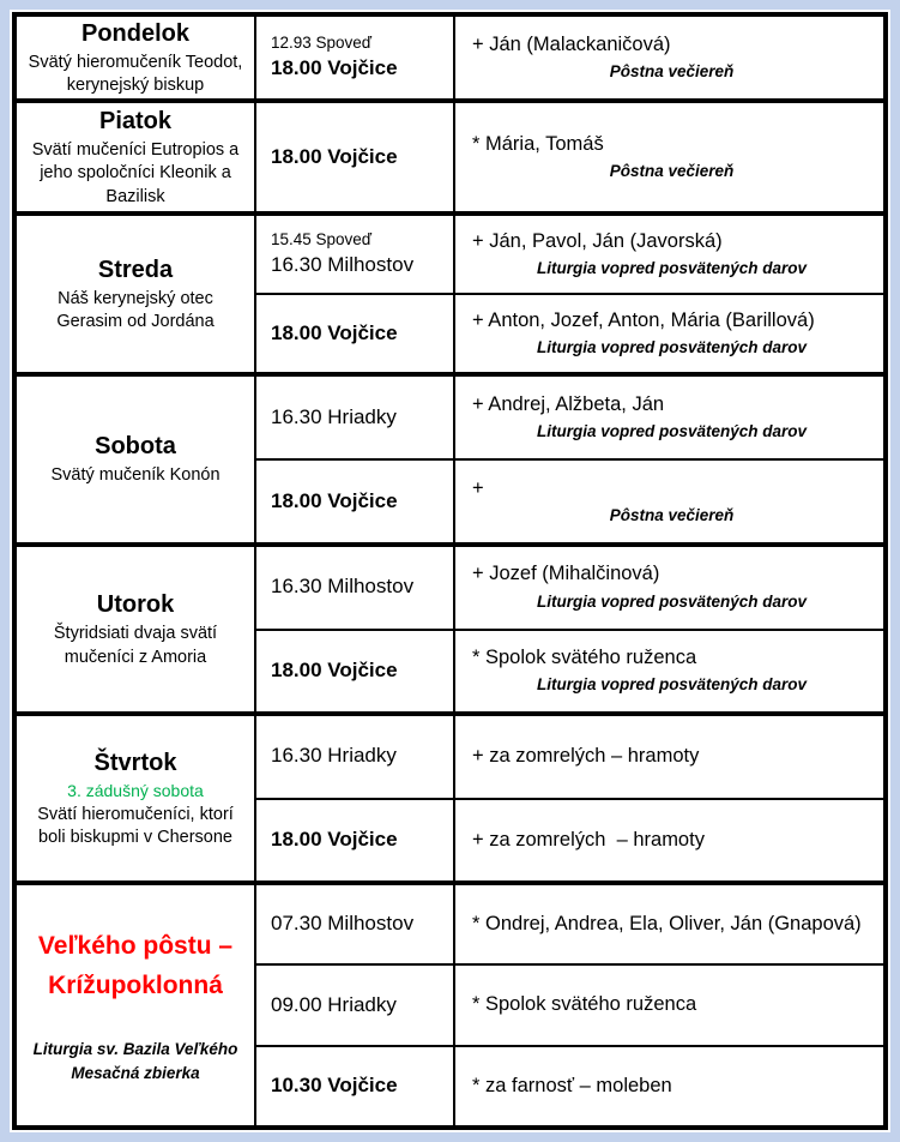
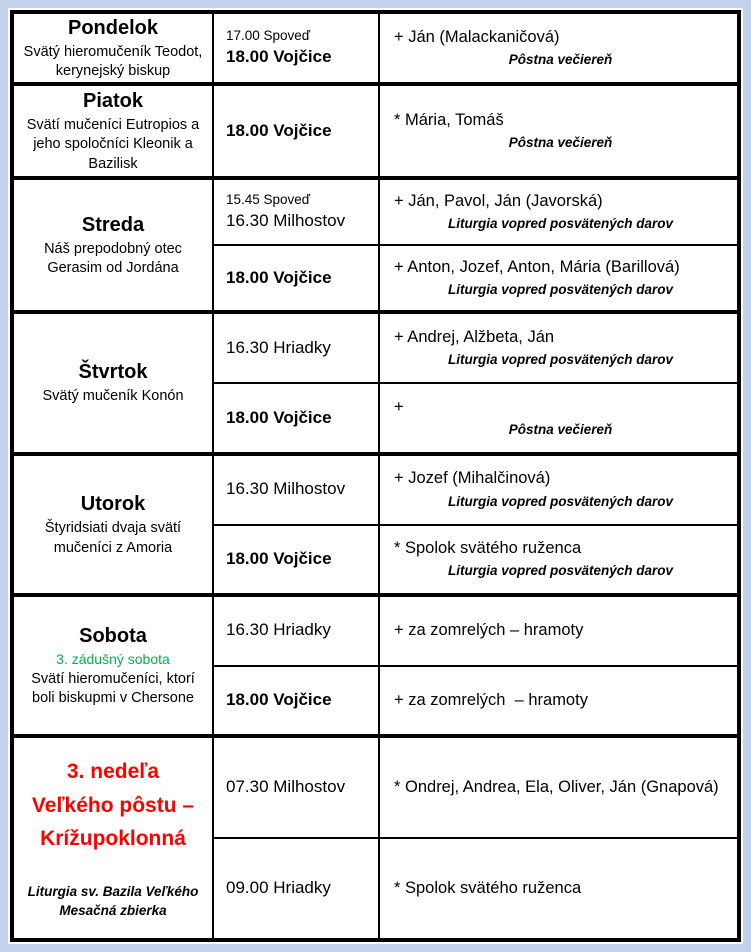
  Pondelok
  Svätý hieromučeník Teodot, kerynejský biskup
- 12.93 Spoveď
+ 17.00 Spoveď
  18.00 Vojčice
  + Ján (Malackaničová)
  Pôstna večiereň
  Piatok
  Svätí mučeníci Eutropios a jeho spoločníci Kleonik a Bazilisk
  18.00 Vojčice
  * Mária, Tomáš
  Pôstna večiereň
  Streda
- Náš kerynejský otec Gerasim od Jordána
+ Náš prepodobný otec Gerasim od Jordána
  15.45 Spoveď
  16.30 Milhostov
  + Ján, Pavol, Ján (Javorská)
  Liturgia vopred posvätených darov
  18.00 Vojčice
  + Anton, Jozef, Anton, Mária (Barillová)
  Liturgia vopred posvätených darov
- Sobota
+ Štvrtok
  Svätý mučeník Konón
  16.30 Hriadky
  + Andrej, Alžbeta, Ján
  Liturgia vopred posvätených darov
  18.00 Vojčice
  +
  Pôstna večiereň
  Utorok
  Štyridsiati dvaja svätí mučeníci z Amoria
  16.30 Milhostov
  + Jozef (Mihalčinová)
  Liturgia vopred posvätených darov
  18.00 Vojčice
  * Spolok svätého ruženca
  Liturgia vopred posvätených darov
- Štvrtok
+ Sobota
  3. zádušný sobota
  Svätí hieromučeníci, ktorí boli biskupmi v Chersone
  16.30 Hriadky
  + za zomrelých – hramoty
  18.00 Vojčice
  + za zomrelých – hramoty
+ 3. nedeľa
  Veľkého pôstu –
  Krížupoklonná
  Liturgia sv. Bazila Veľkého
  Mesačná zbierka
  07.30 Milhostov
  * Ondrej, Andrea, Ela, Oliver, Ján (Gnapová)
  09.00 Hriadky
  * Spolok svätého ruženca
- 10.30 Vojčice
- * za farnosť – moleben
